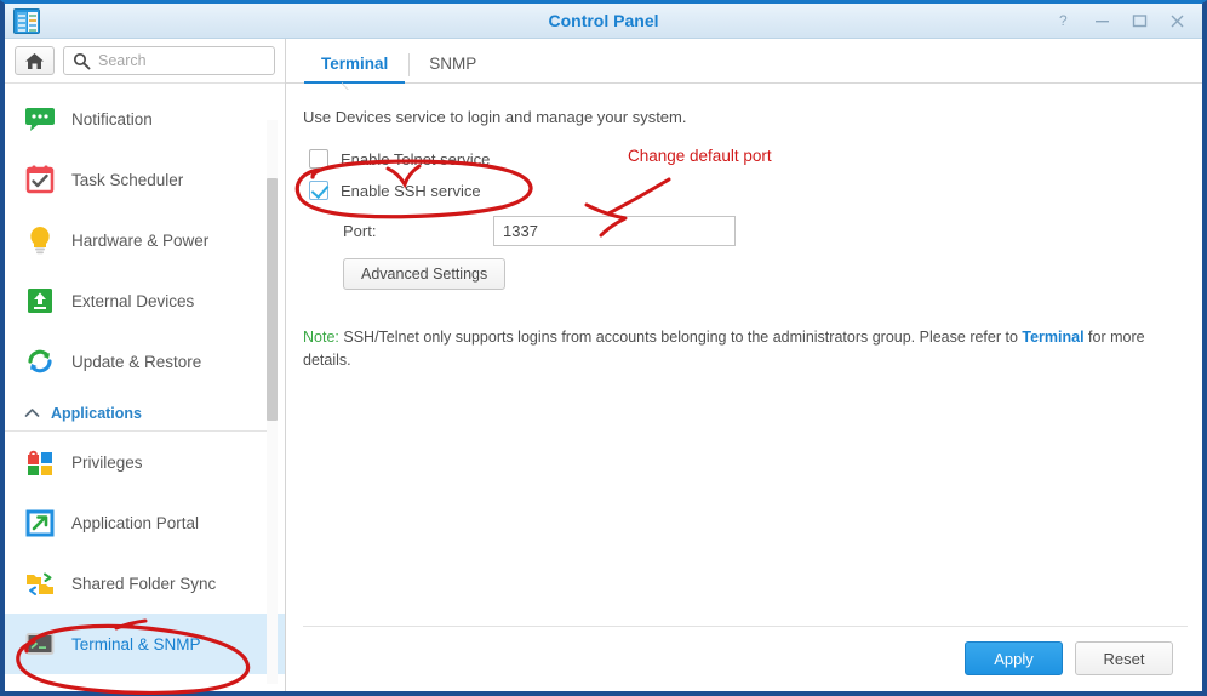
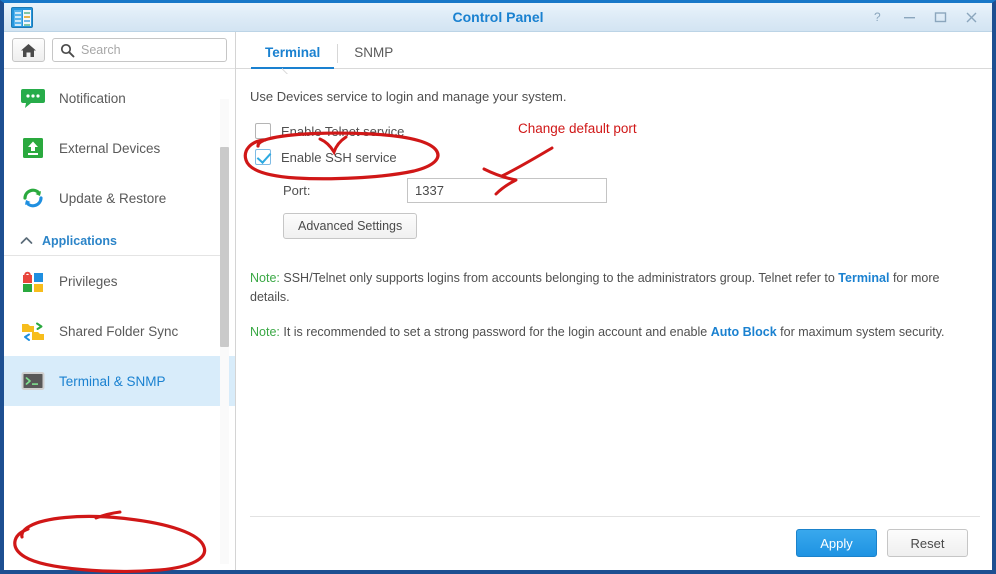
  Control Panel
  ?
  Search
  Notification
- Task Scheduler
- Hardware & Power
  External Devices
  Update & Restore
  Applications
  Privileges
- Application Portal
  Shared Folder Sync
  Terminal & SNMP
  Terminal
  SNMP
  Use Devices service to login and manage your system.
  Enable Telnet service
  Enable SSH service
  Port:
  1337
  Advanced Settings
- Note: SSH/Telnet only supports logins from accounts belonging to the administrators group. Please refer to Terminal for more details.
+ Note: SSH/Telnet only supports logins from accounts belonging to the administrators group. Telnet refer to Terminal for more details.
+ Note: It is recommended to set a strong password for the login account and enable Auto Block for maximum system security.
  Apply
  Reset
  Change default port
